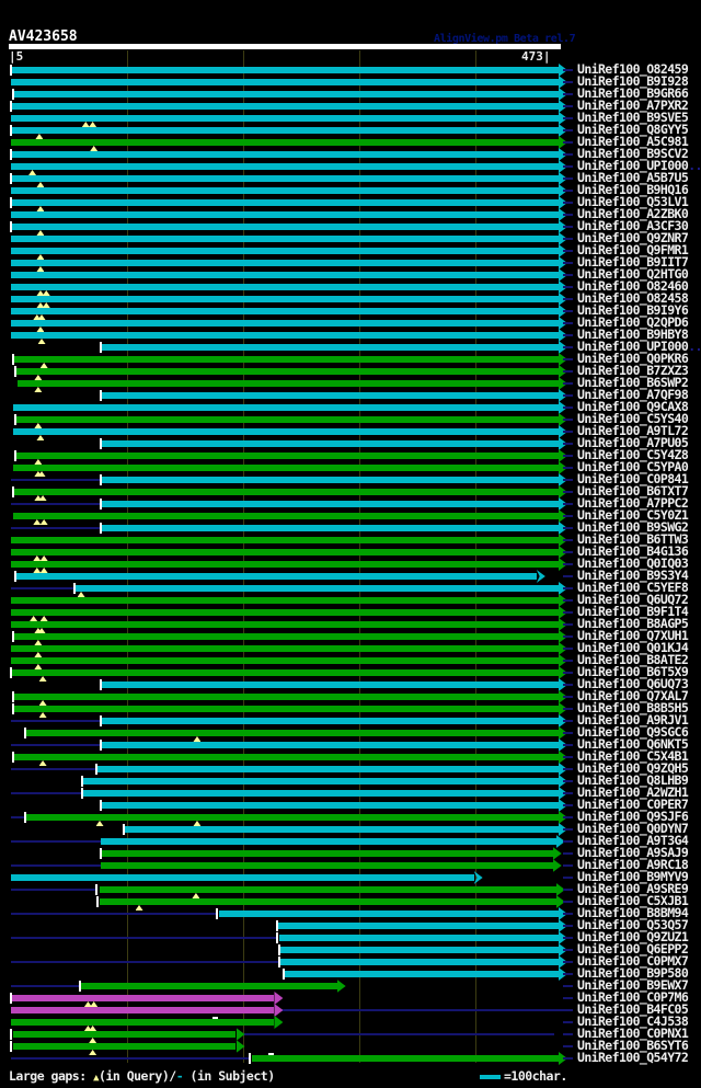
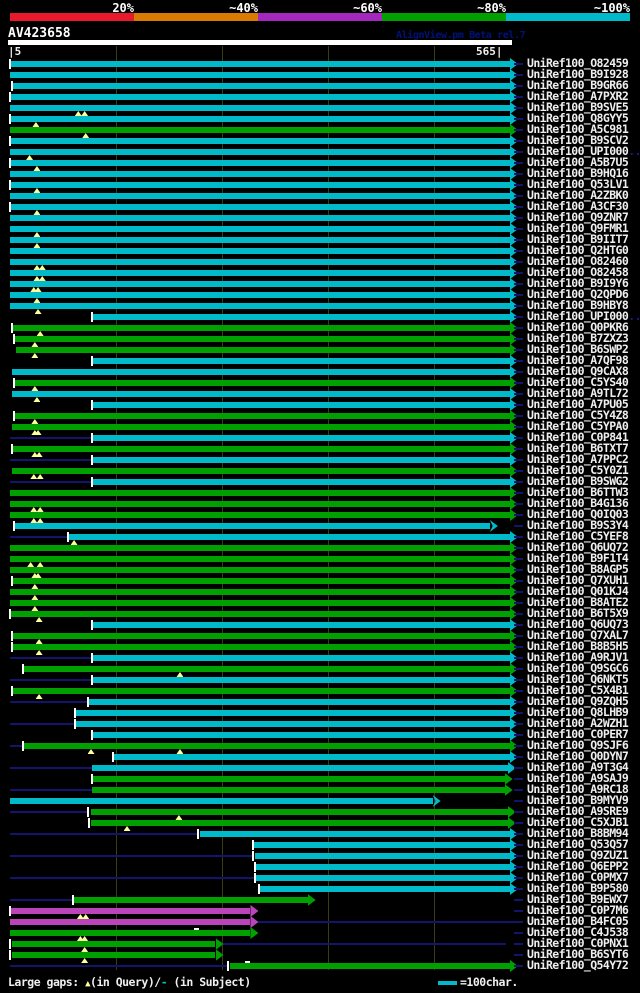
+ 20%
+ ~40%
+ ~60%
+ ~80%
+ ~100%
  AV423658
  AlignView.pm Beta rel.7
  |5
- 473|
+ 565|
  UniRef100_O82459
  UniRef100_B9I928
  UniRef100_B9GR66
  UniRef100_A7PXR2
  UniRef100_B9SVE5
  UniRef100_Q8GYY5
  UniRef100_A5C981
  UniRef100_B9SCV2
  UniRef100_UPI000..
  UniRef100_A5B7U5
  UniRef100_B9HQ16
  UniRef100_Q53LV1
  UniRef100_A2ZBK0
  UniRef100_A3CF30
  UniRef100_Q9ZNR7
  UniRef100_Q9FMR1
  UniRef100_B9IIT7
  UniRef100_Q2HTG0
  UniRef100_O82460
  UniRef100_O82458
  UniRef100_B9I9Y6
  UniRef100_Q2QPD6
  UniRef100_B9HBY8
  UniRef100_UPI000..
  UniRef100_Q0PKR6
  UniRef100_B7ZXZ3
  UniRef100_B6SWP2
  UniRef100_A7QF98
  UniRef100_Q9CAX8
  UniRef100_C5YS40
  UniRef100_A9TL72
  UniRef100_A7PU05
  UniRef100_C5Y4Z8
  UniRef100_C5YPA0
  UniRef100_C0P841
  UniRef100_B6TXT7
  UniRef100_A7PPC2
  UniRef100_C5Y0Z1
  UniRef100_B9SWG2
  UniRef100_B6TTW3
  UniRef100_B4G136
  UniRef100_Q0IQ03
  UniRef100_B9S3Y4
  UniRef100_C5YEF8
  UniRef100_Q6UQ72
  UniRef100_B9F1T4
  UniRef100_B8AGP5
  UniRef100_Q7XUH1
  UniRef100_Q01KJ4
  UniRef100_B8ATE2
  UniRef100_B6T5X9
  UniRef100_Q6UQ73
  UniRef100_Q7XAL7
  UniRef100_B8B5H5
  UniRef100_A9RJV1
  UniRef100_Q9SGC6
  UniRef100_Q6NKT5
  UniRef100_C5X4B1
  UniRef100_Q9ZQH5
  UniRef100_Q8LHB9
  UniRef100_A2WZH1
  UniRef100_C0PER7
  UniRef100_Q9SJF6
  UniRef100_Q0DYN7
  UniRef100_A9T3G4
  UniRef100_A9SAJ9
  UniRef100_A9RC18
  UniRef100_B9MYV9
  UniRef100_A9SRE9
  UniRef100_C5XJB1
  UniRef100_B8BM94
  UniRef100_Q53Q57
  UniRef100_Q9ZUZ1
  UniRef100_Q6EPP2
  UniRef100_C0PMX7
  UniRef100_B9P580
  UniRef100_B9EWX7
  UniRef100_C0P7M6
  UniRef100_B4FC05
  UniRef100_C4J538
  UniRef100_C0PNX1
  UniRef100_B6SYT6
  UniRef100_Q54Y72
  Large gaps: ▲(in Query)/- (in Subject)
  =100char.
